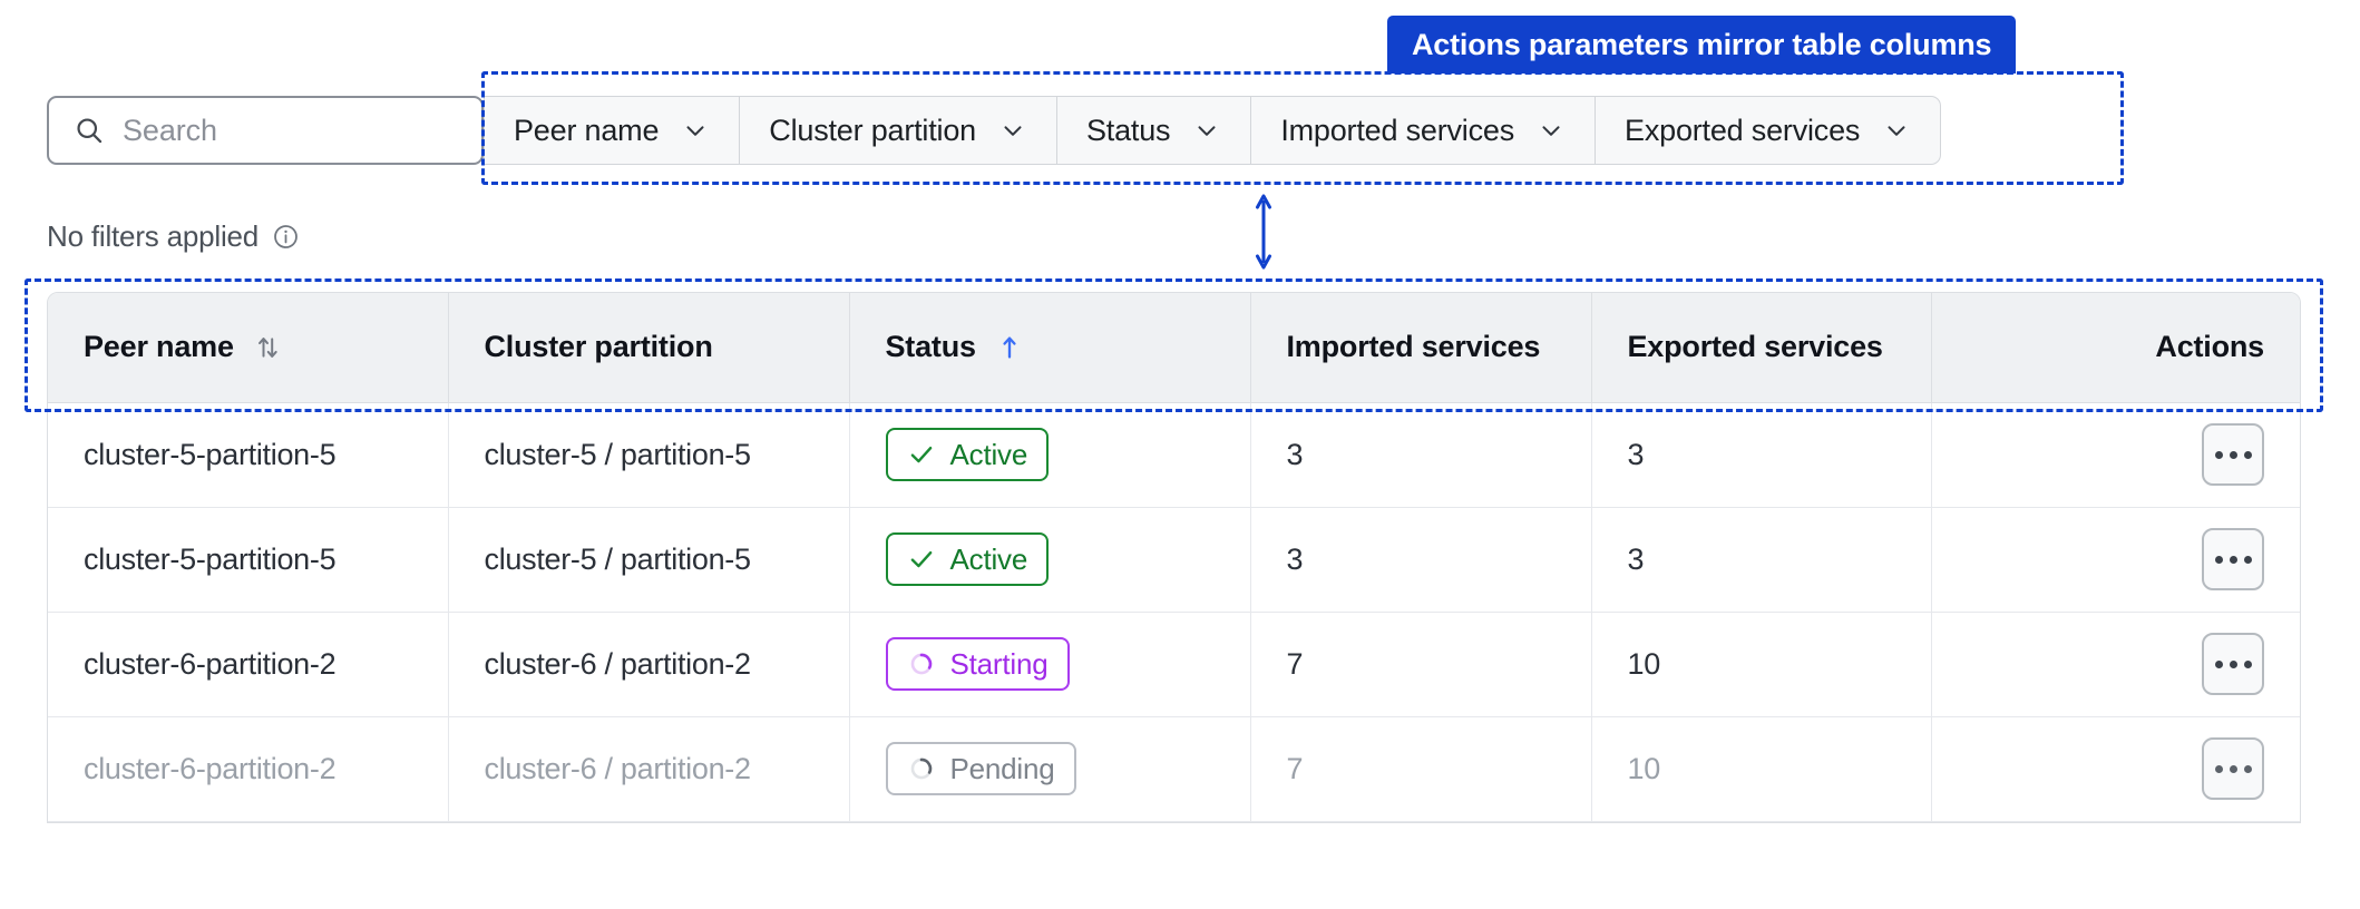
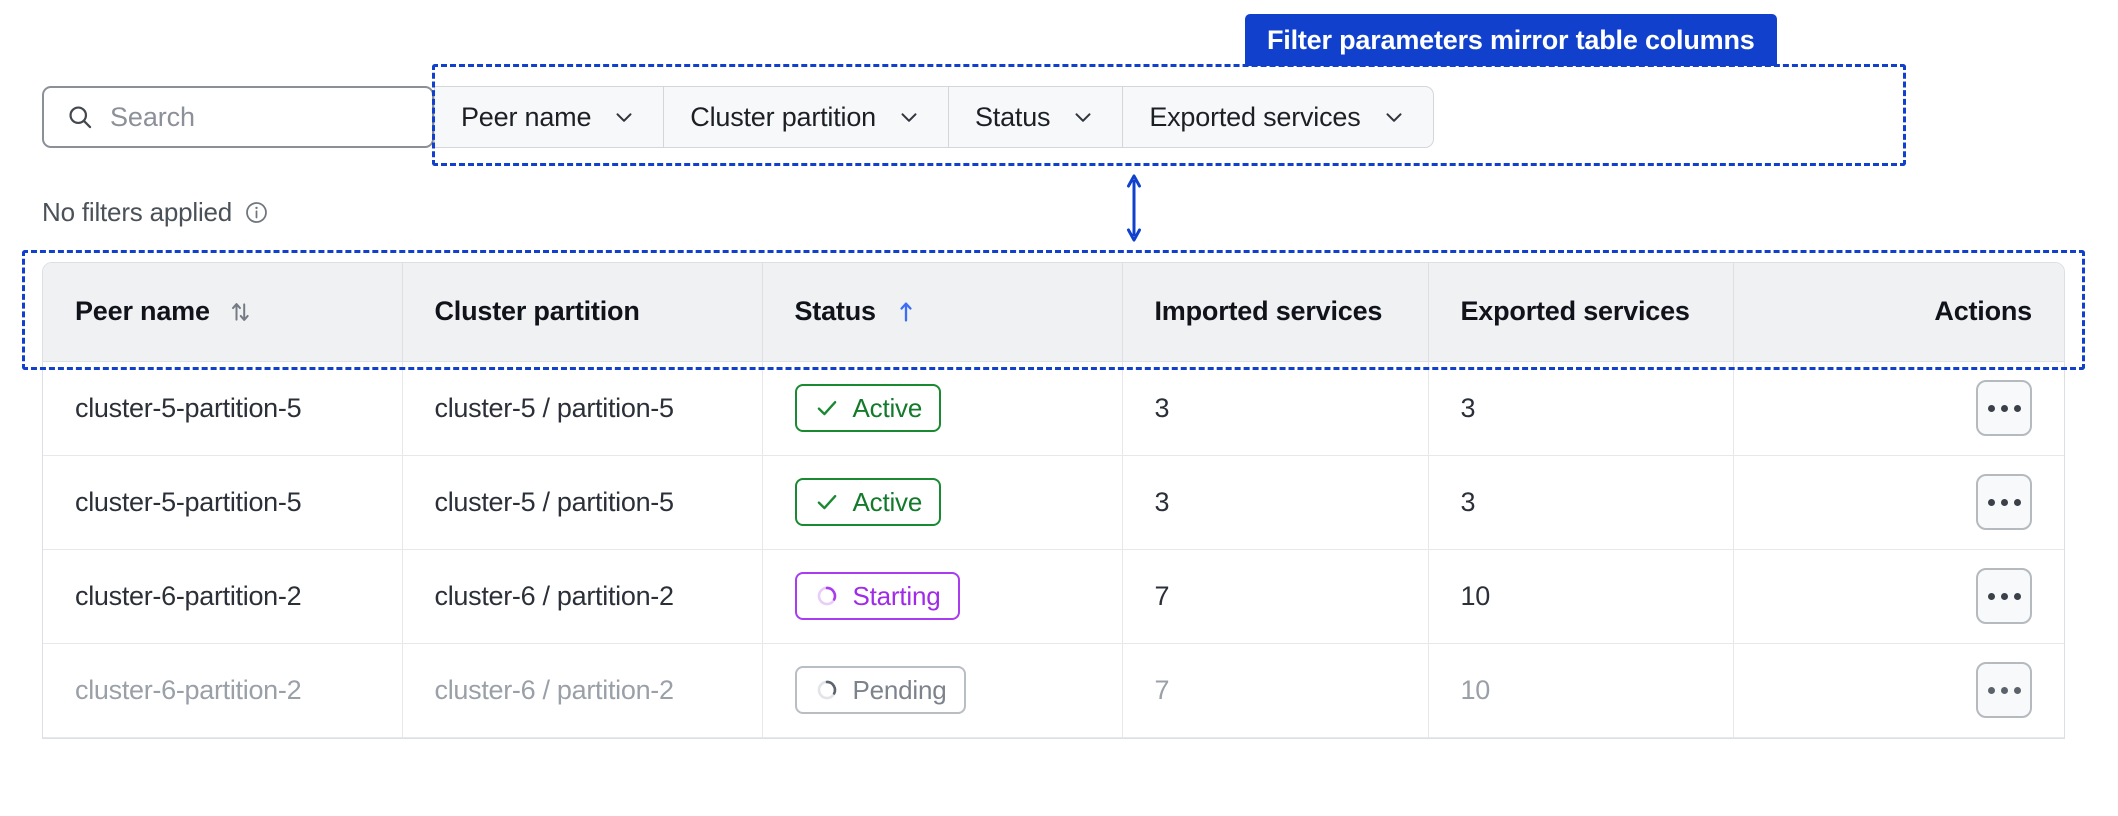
- Actions parameters mirror table columns
+ Filter parameters mirror table columns
  Search
  Peer name
  Cluster partition
  Status
- Imported services
  Exported services
  No filters applied
  Peer name	Cluster partition	Status	Imported services	Exported services	Actions
  cluster-5-partition-5	cluster-5 / partition-5	Active	3	3
  cluster-5-partition-5	cluster-5 / partition-5	Active	3	3
  cluster-6-partition-2	cluster-6 / partition-2	Starting	7	10
  cluster-6-partition-2	cluster-6 / partition-2	Pending	7	10
